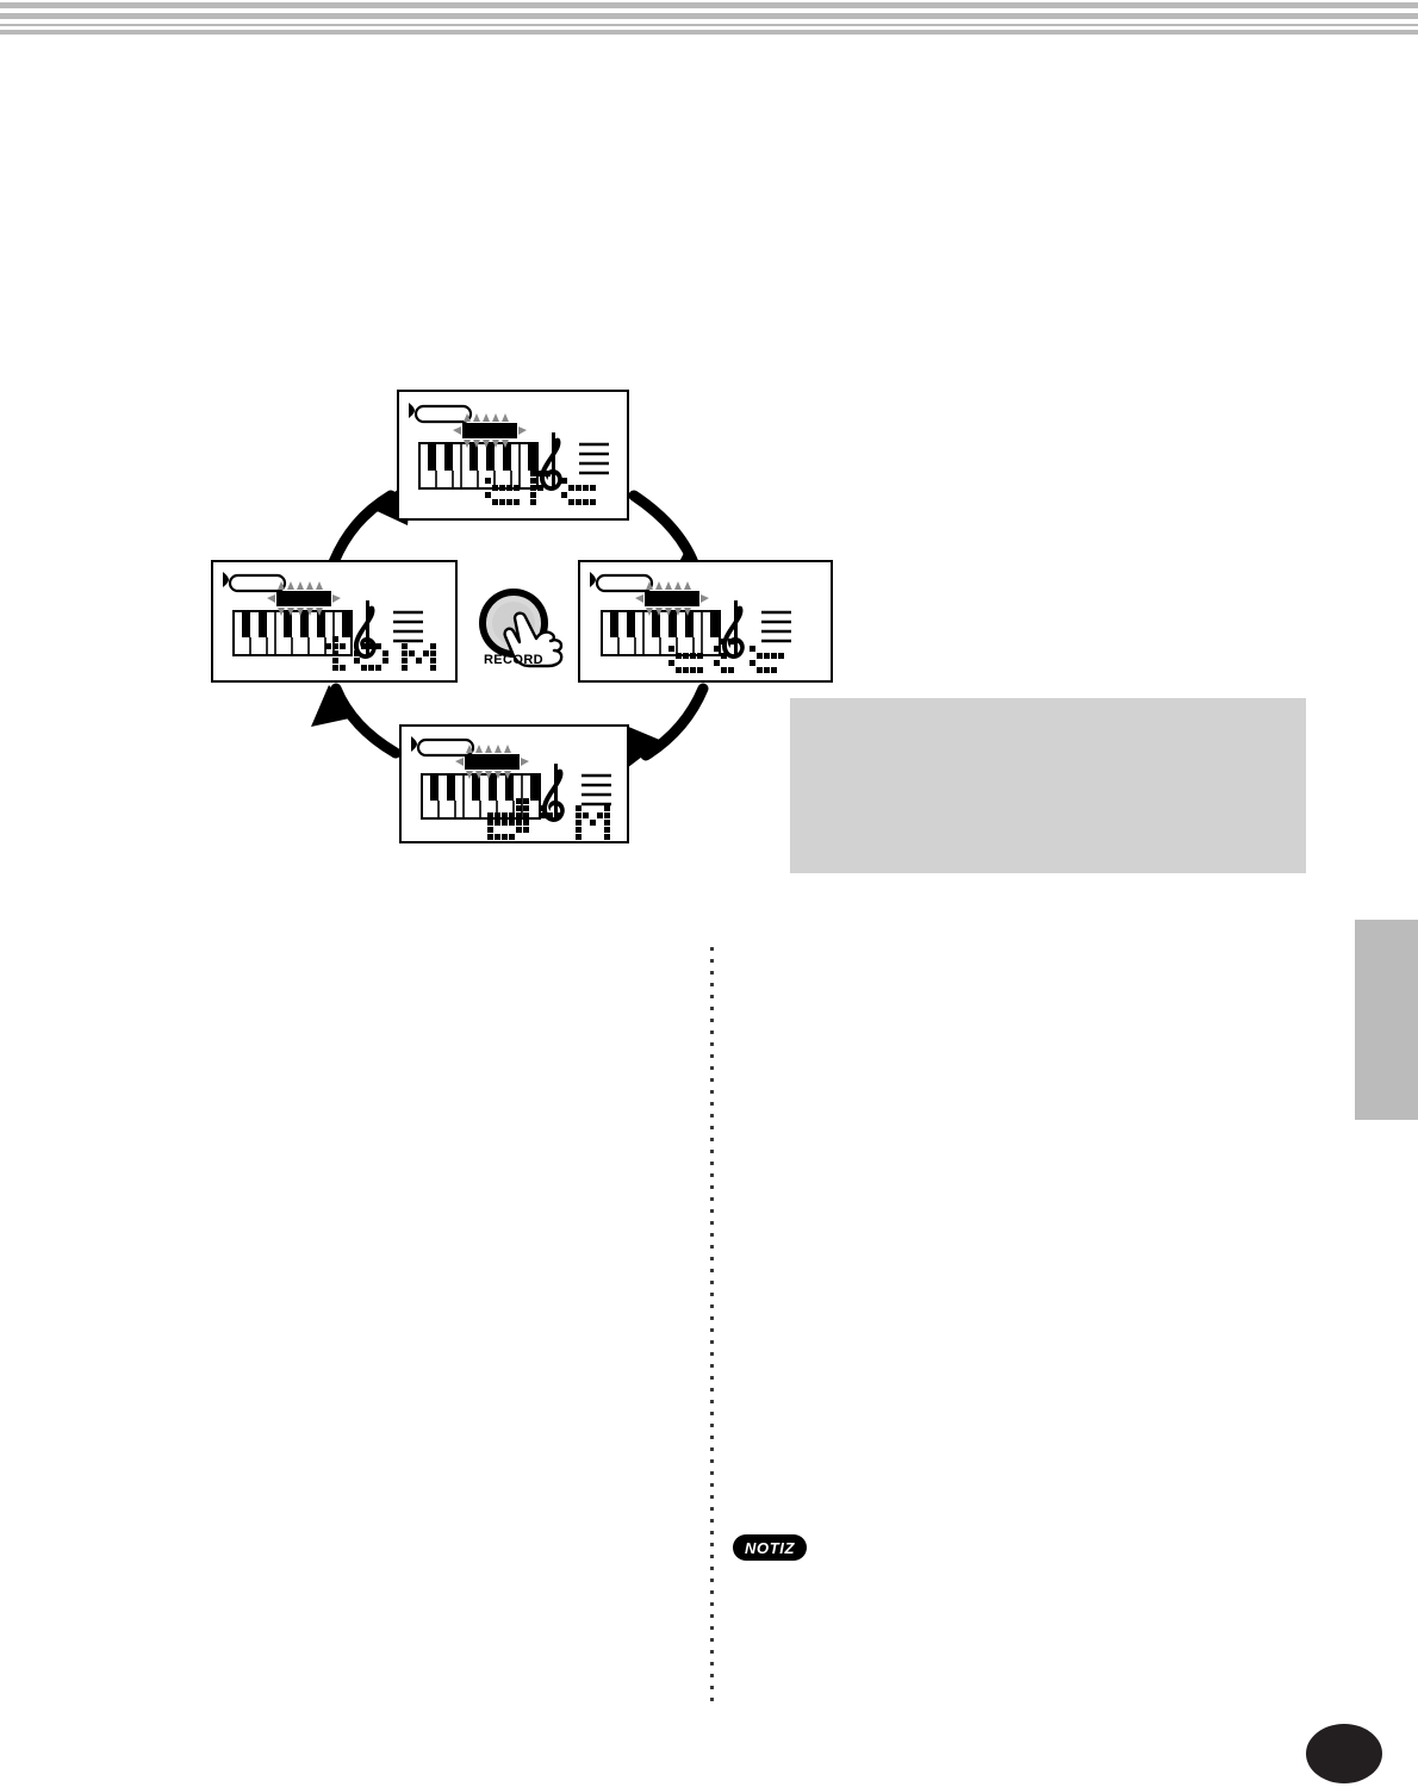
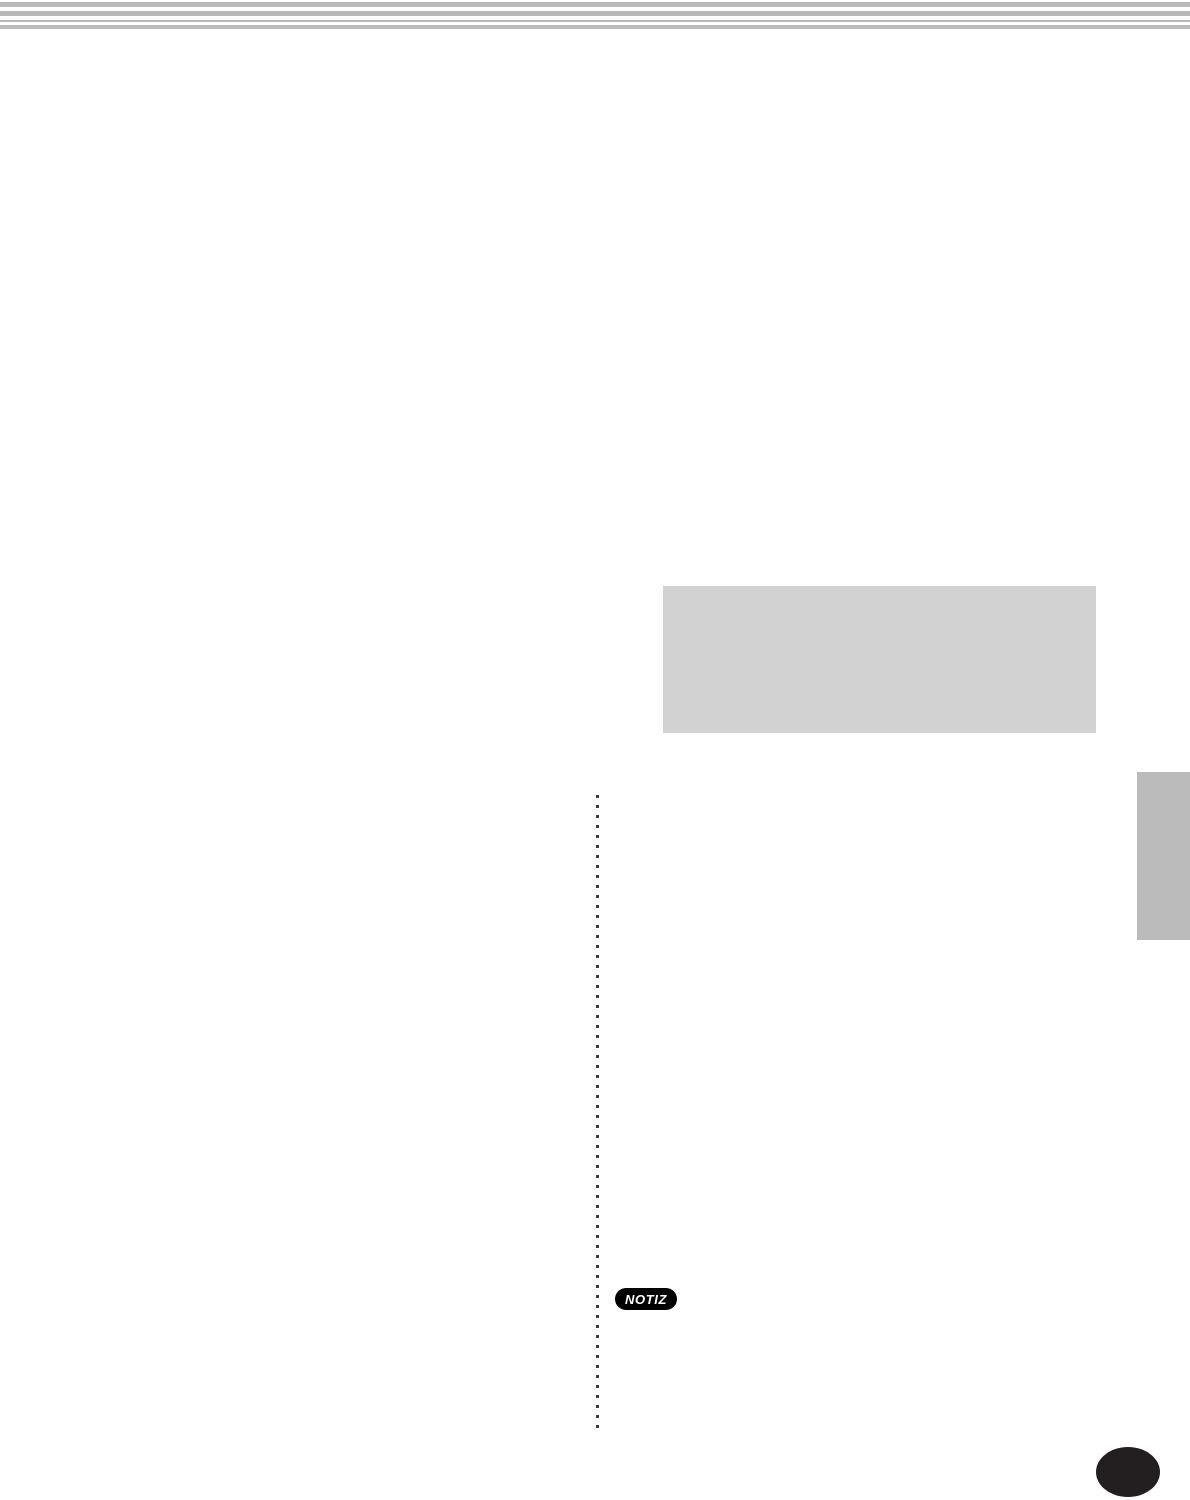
- RECORD
  NOTIZ
